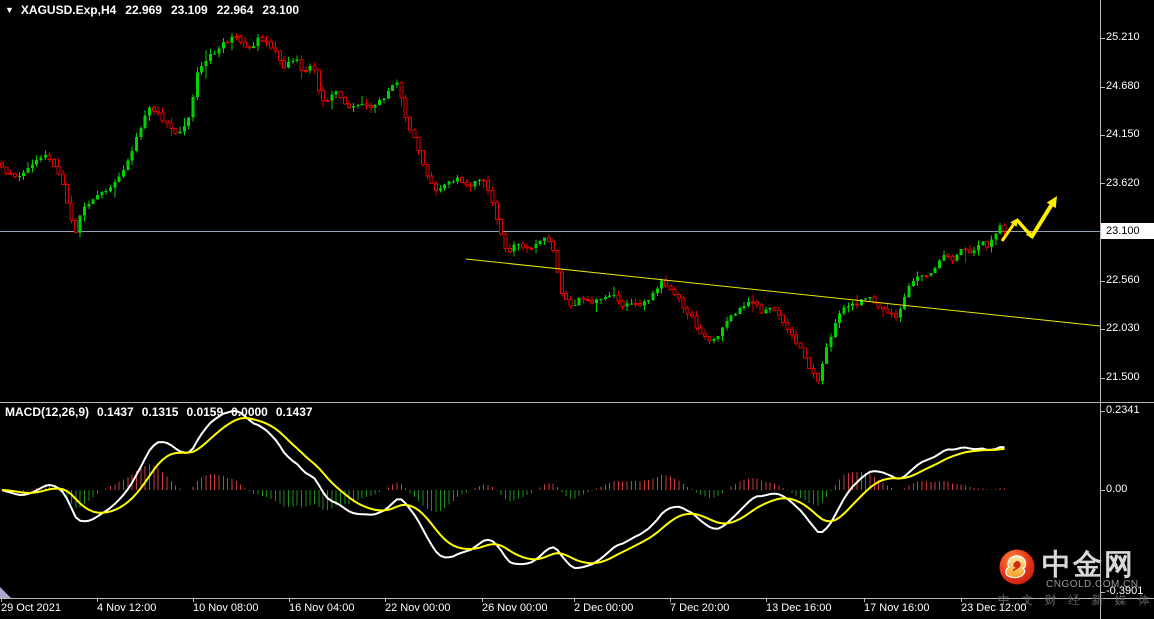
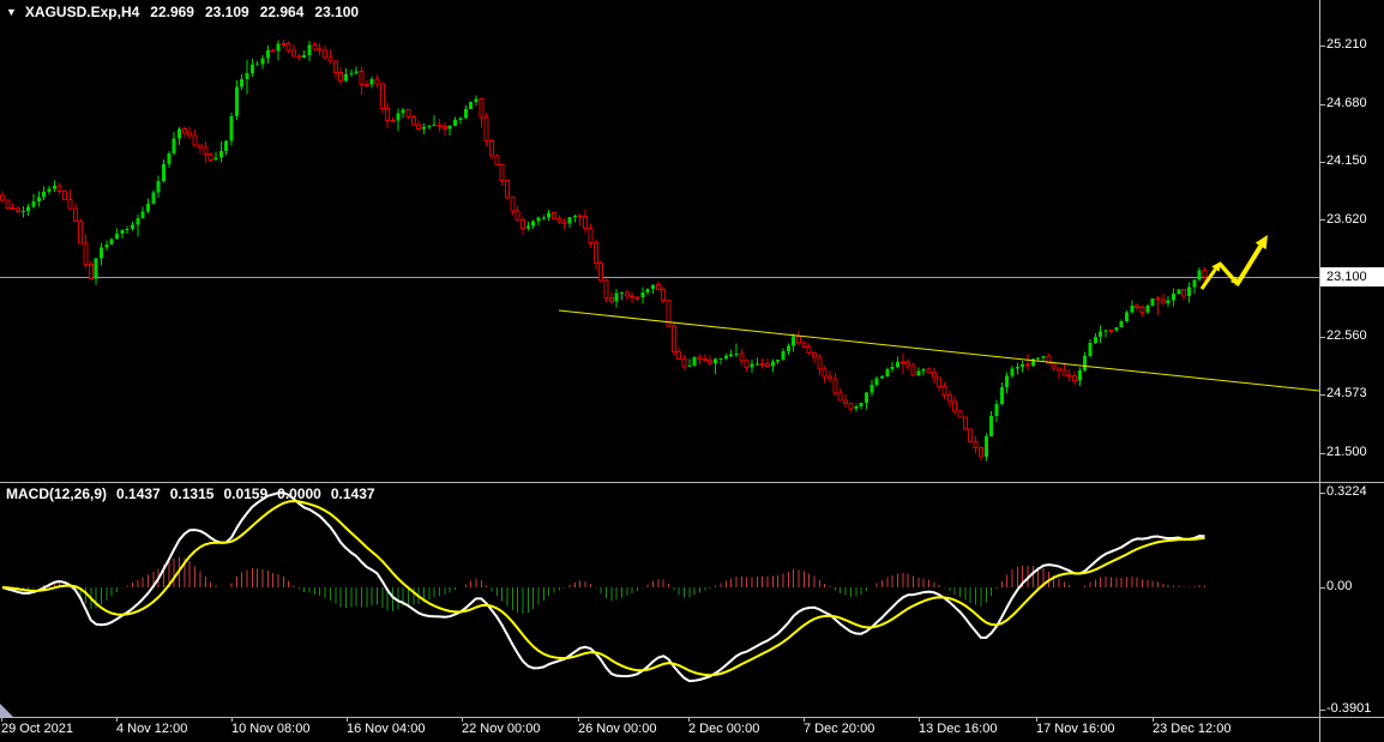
  ▼
  XAGUSD.Exp,H4
  22.969
  23.109
  22.964
  23.100
  MACD(12,26,9)
  0.1437
  0.1315
  0.0159
  0.0000
  0.1437
  25.210
  24.680
  24.150
  23.620
  22.560
- 22.030
+ 24.573
  21.500
- 0.2341
+ 0.3224
  0.00
  -0.3901
  23.100
  29 Oct 2021
  4 Nov 12:00
  10 Nov 08:00
  16 Nov 04:00
  22 Nov 00:00
  26 Nov 00:00
  2 Dec 00:00
  7 Dec 20:00
  13 Dec 16:00
  17 Nov 16:00
  23 Dec 12:00
- 中金网
- CNGOLD.COM.CN
- 中 文 财 经 新 媒 体
